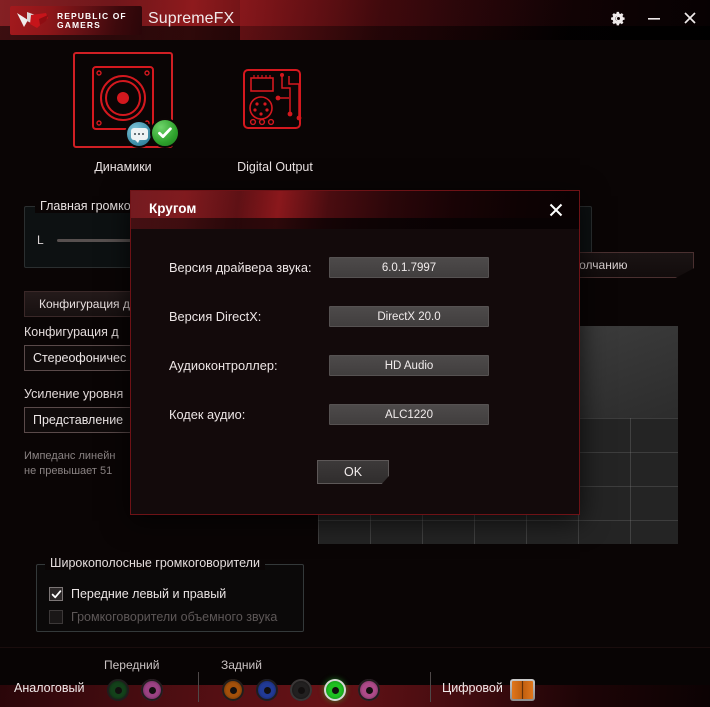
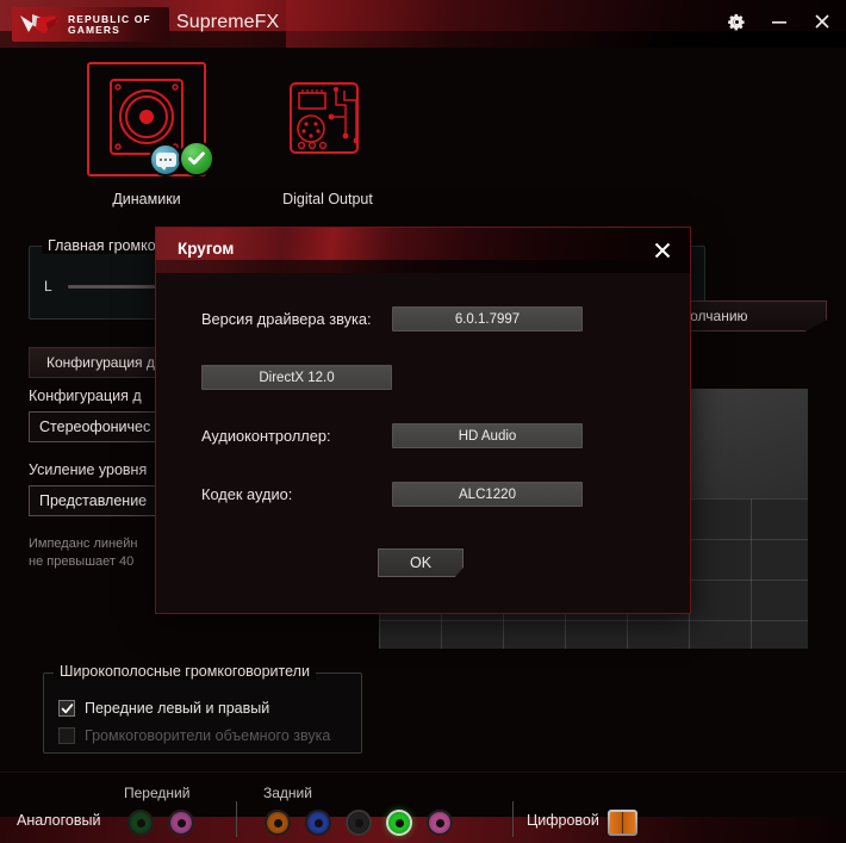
  REPUBLIC OF
  GAMERS
  SupremeFX
  Динамики
  Digital Output
  Главная громко
  L
  олчанию
  Конфигурация д
  Конфигурация д
  Стереофоничес
  Усиление уровня
  Представление
  Импеданс линейн
- не превышает 51
+ не превышает 40
  Широкополосные громкоговорители
  Передние левый и правый
  Громкоговорители объемного звука
  Передний
  Задний
  Аналоговый
  Цифровой
  Кругом
  Версия драйвера звука:
  6.0.1.7997
- Версия DirectX:
- DirectX 20.0
+ DirectX 12.0
  Аудиоконтроллер:
  HD Audio
  Кодек аудио:
  ALC1220
  OK
